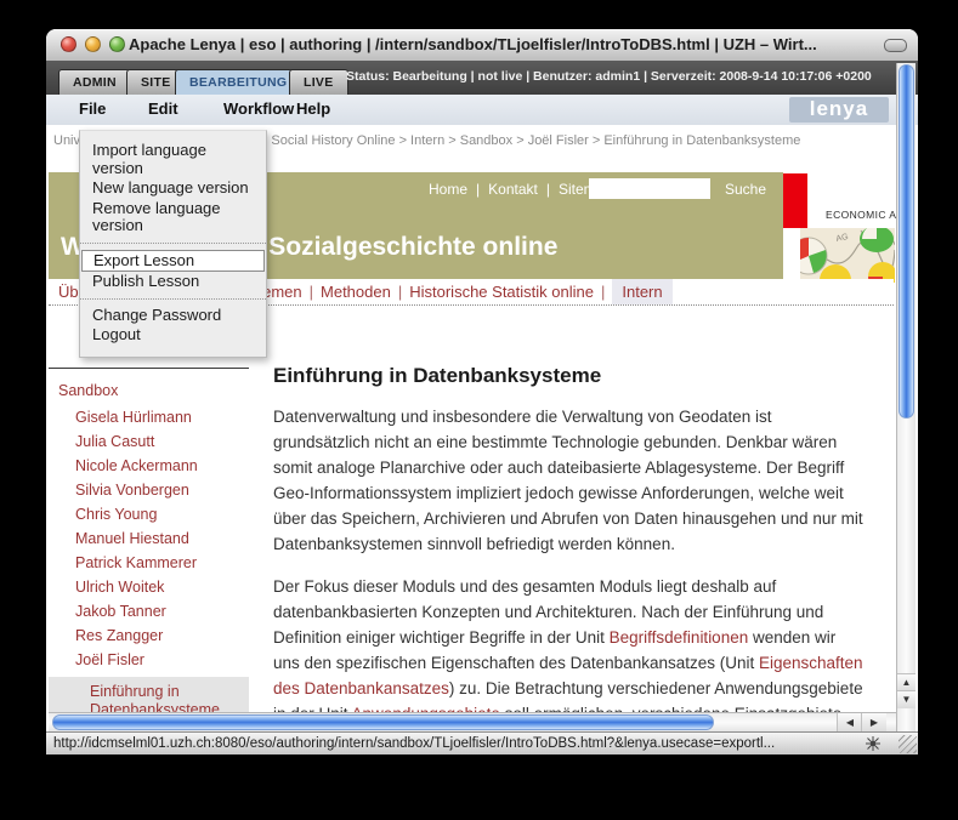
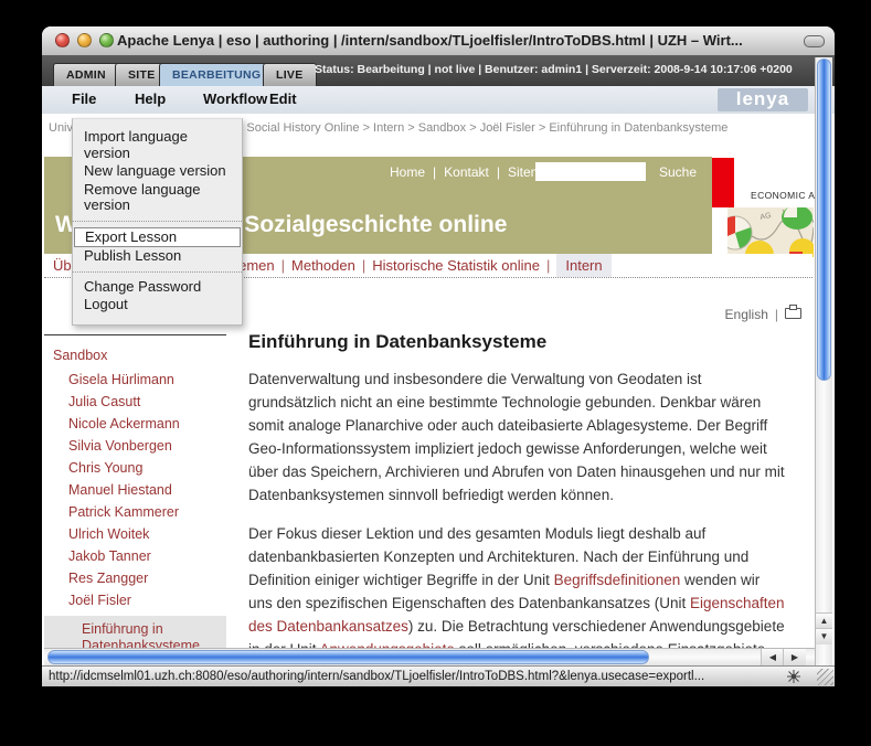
  Apache Lenya | eso | authoring | /intern/sandbox/TLjoelfisler/IntroToDBS.html | UZH – Wirt...
  ADMIN
  SITE
  BEARBEITUNG
  LIVE
  Status: Bearbeitung | not live | Benutzer: admin1 | Serverzeit: 2008-9-14 10:17:06 +0200
  File
- Edit
+ Help
  Workflow
- Help
+ Edit
  lenya
  Univ Social History Online > Intern > Sandbox > Joël Fisler > Einführung in Datenbanksysteme
  Home | Kontakt | Site
  Suche
  ECONOMIC A
  Üb men | Methoden | Historische Statistik online | Intern
+ English |
  Sandbox
  Gisela Hürlimann
  Julia Casutt
  Nicole Ackermann
  Silvia Vonbergen
  Chris Young
  Manuel Hiestand
  Patrick Kammerer
  Ulrich Woitek
  Jakob Tanner
  Res Zangger
  Joël Fisler
  Einführung in Datenbanksysteme
  Einführung in Datenbanksysteme
  Datenverwaltung und insbesondere die Verwaltung von Geodaten ist grundsätzlich nicht an eine bestimmte Technologie gebunden. Denkbar wären somit analoge Planarchive oder auch dateibasierte Ablagesysteme. Der Begriff Geo-Informationssystem impliziert jedoch gewisse Anforderungen, welche weit über das Speichern, Archivieren und Abrufen von Daten hinausgehen und nur mit Datenbanksystemen sinnvoll befriedigt werden können.
- Der Fokus dieser Moduls und des gesamten Moduls liegt deshalb auf datenbankbasierten Konzepten und Architekturen. Nach der Einführung und Definition einiger wichtiger Begriffe in der Unit Begriffsdefinitionen wenden wir uns den spezifischen Eigenschaften des Datenbankansatzes (Unit Eigenschaften des Datenbankansatzes) zu. Die Betrachtung verschiedener Anwendungsgebiete
+ Der Fokus dieser Lektion und des gesamten Moduls liegt deshalb auf datenbankbasierten Konzepten und Architekturen. Nach der Einführung und Definition einiger wichtiger Begriffe in der Unit Begriffsdefinitionen wenden wir uns den spezifischen Eigenschaften des Datenbankansatzes (Unit Eigenschaften des Datenbankansatzes) zu. Die Betrachtung verschiedener Anwendungsgebiete
  ▲
  ▼
  ◀
  ▶
  http://idcmselml01.uzh.ch:8080/eso/authoring/intern/sandbox/TLjoelfisler/IntroToDBS.html?&lenya.usecase=exportl...
  Import language version
  New language version
  Remove language version
  Export Lesson
  Publish Lesson
  Change Password
  Logout
